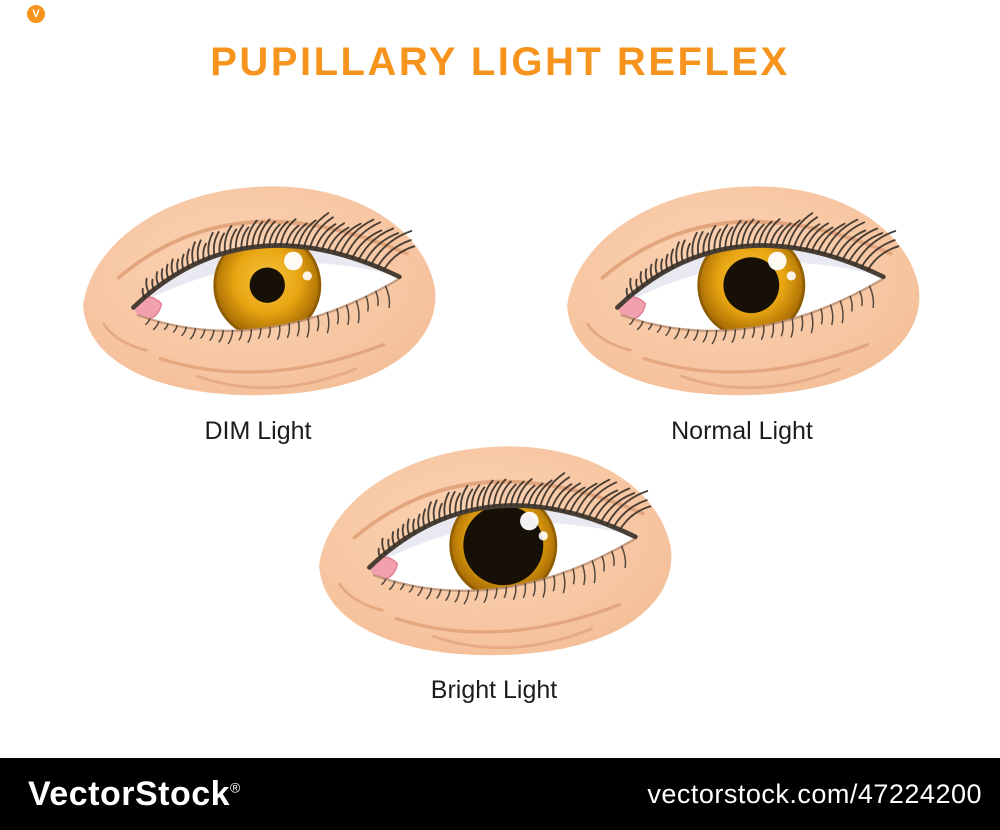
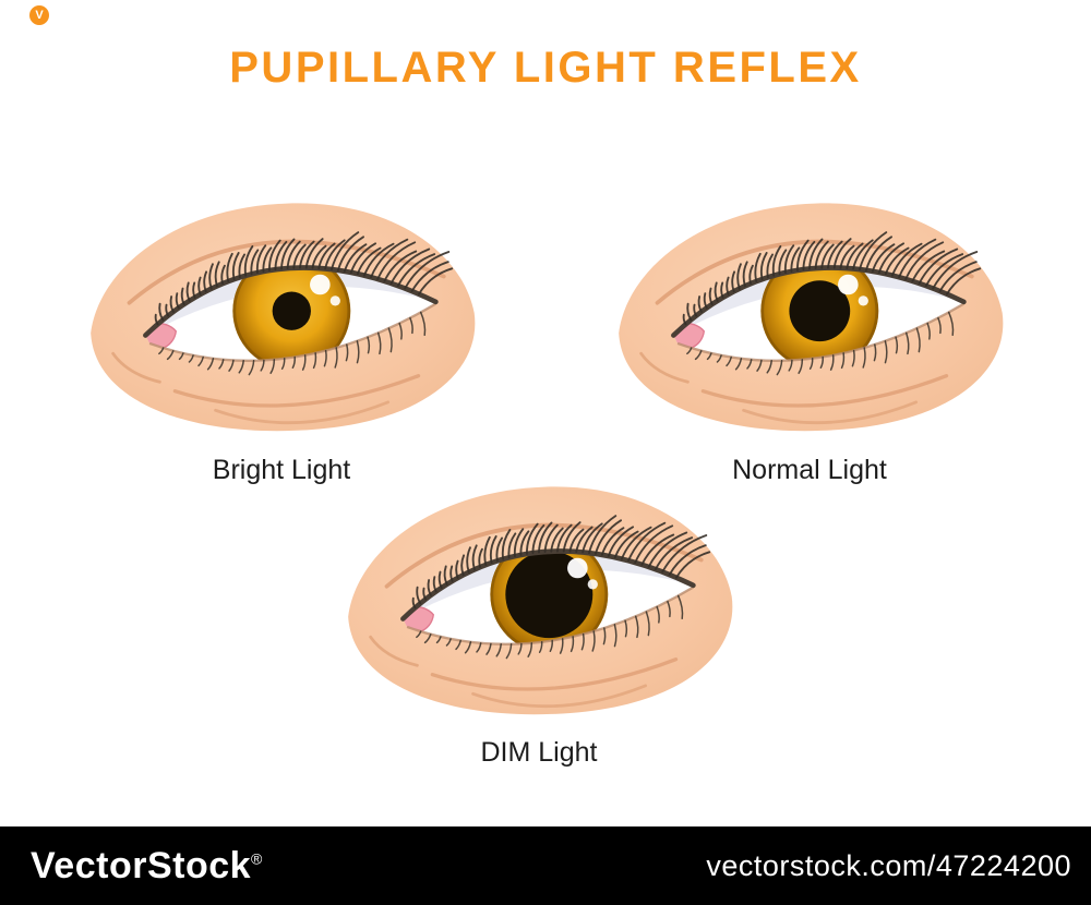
  V
  PUPILLARY LIGHT REFLEX
- DIM Light
+ Bright Light
  Normal Light
- Bright Light
+ DIM Light
  VectorStock®
  vectorstock.com/47224200
